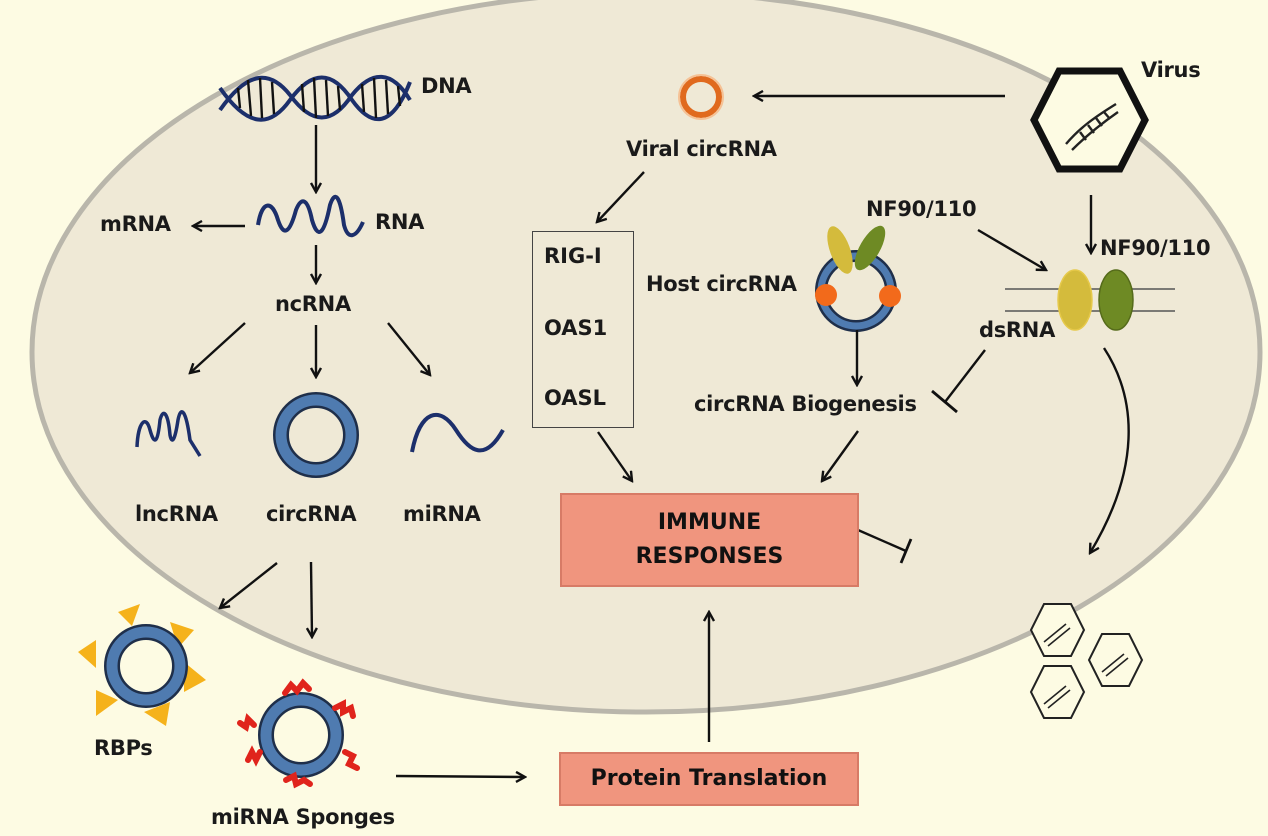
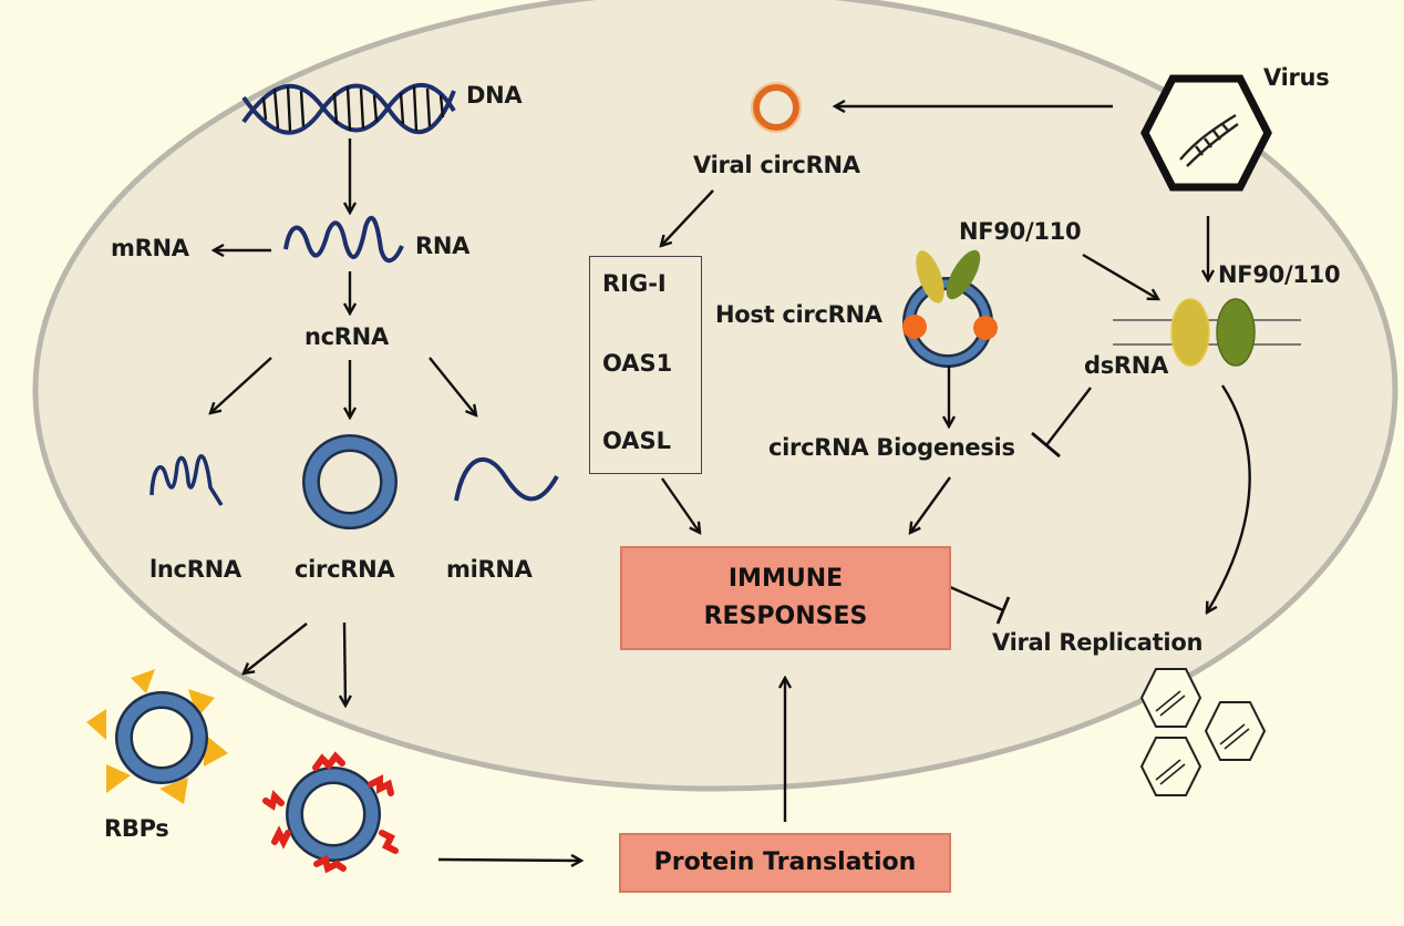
  DNA
  RNA
  mRNA
  ncRNA
  lncRNA
  circRNA
  miRNA
  RBPs
- miRNA Sponges
  Viral circRNA
  Virus
  Host circRNA
  NF90/110
  NF90/110
  dsRNA
  circRNA Biogenesis
+ Viral Replication
  RIG-I
  OAS1
  OASL
  IMMUNE
  RESPONSES
  Protein Translation
